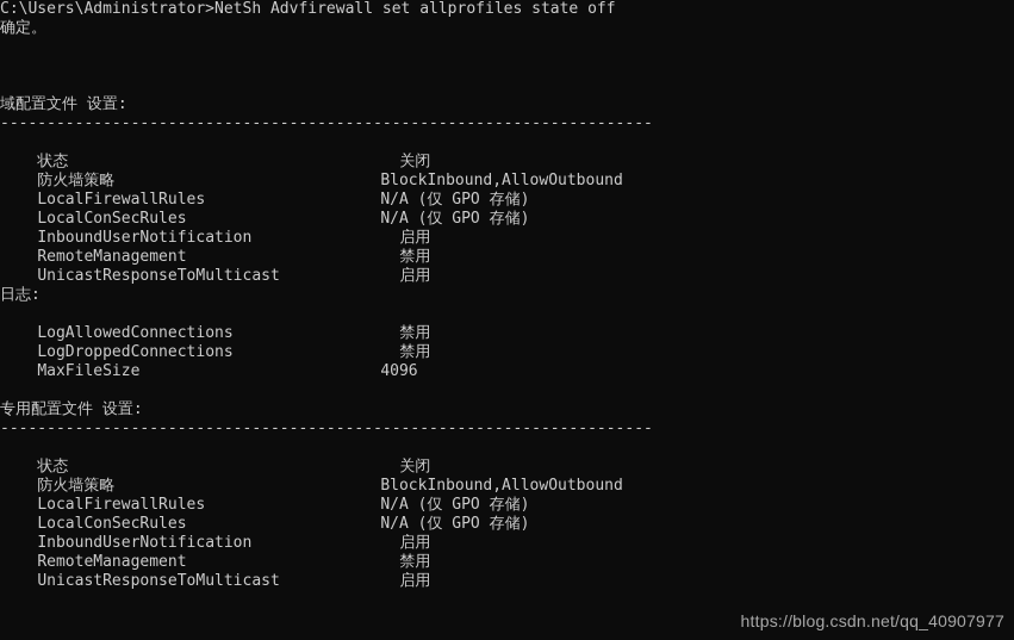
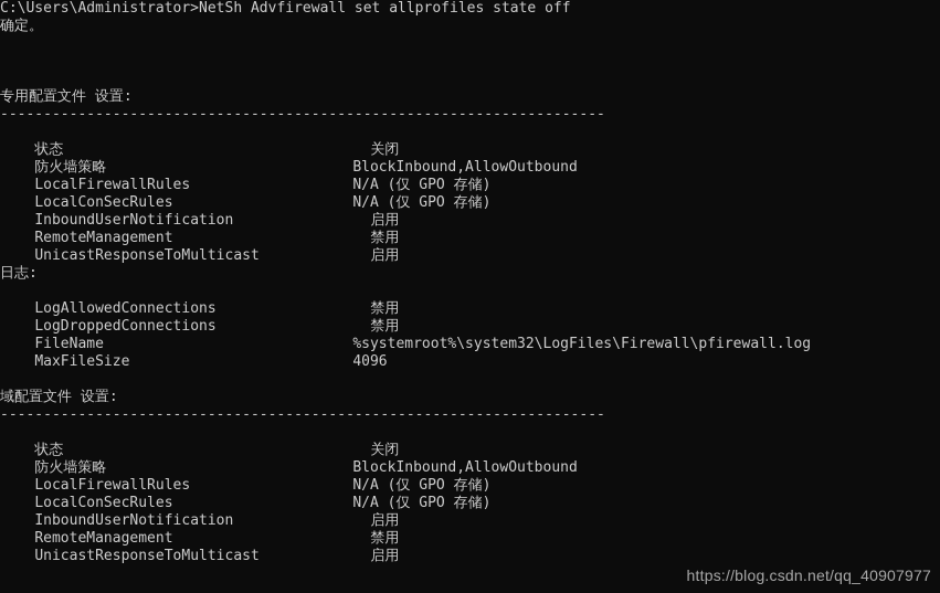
  C:\Users\Administrator>NetSh Advfirewall set allprofiles state off
  确定。
- 域配置文件 设置:
+ 专用配置文件 设置:
  ----------------------------------------------------------------------
  状态 关闭
  防火墙策略 BlockInbound,AllowOutbound
  LocalFirewallRules N/A (仅 GPO 存储)
  LocalConSecRules N/A (仅 GPO 存储)
  InboundUserNotification 启用
  RemoteManagement 禁用
  UnicastResponseToMulticast 启用
  日志:
  LogAllowedConnections 禁用
  LogDroppedConnections 禁用
+ FileName %systemroot%\system32\LogFiles\Firewall\pfirewall.log
  MaxFileSize 4096
- 专用配置文件 设置:
+ 域配置文件 设置:
  ----------------------------------------------------------------------
  状态 关闭
  防火墙策略 BlockInbound,AllowOutbound
  LocalFirewallRules N/A (仅 GPO 存储)
  LocalConSecRules N/A (仅 GPO 存储)
  InboundUserNotification 启用
  RemoteManagement 禁用
  UnicastResponseToMulticast 启用
  https://blog.csdn.net/qq_40907977
